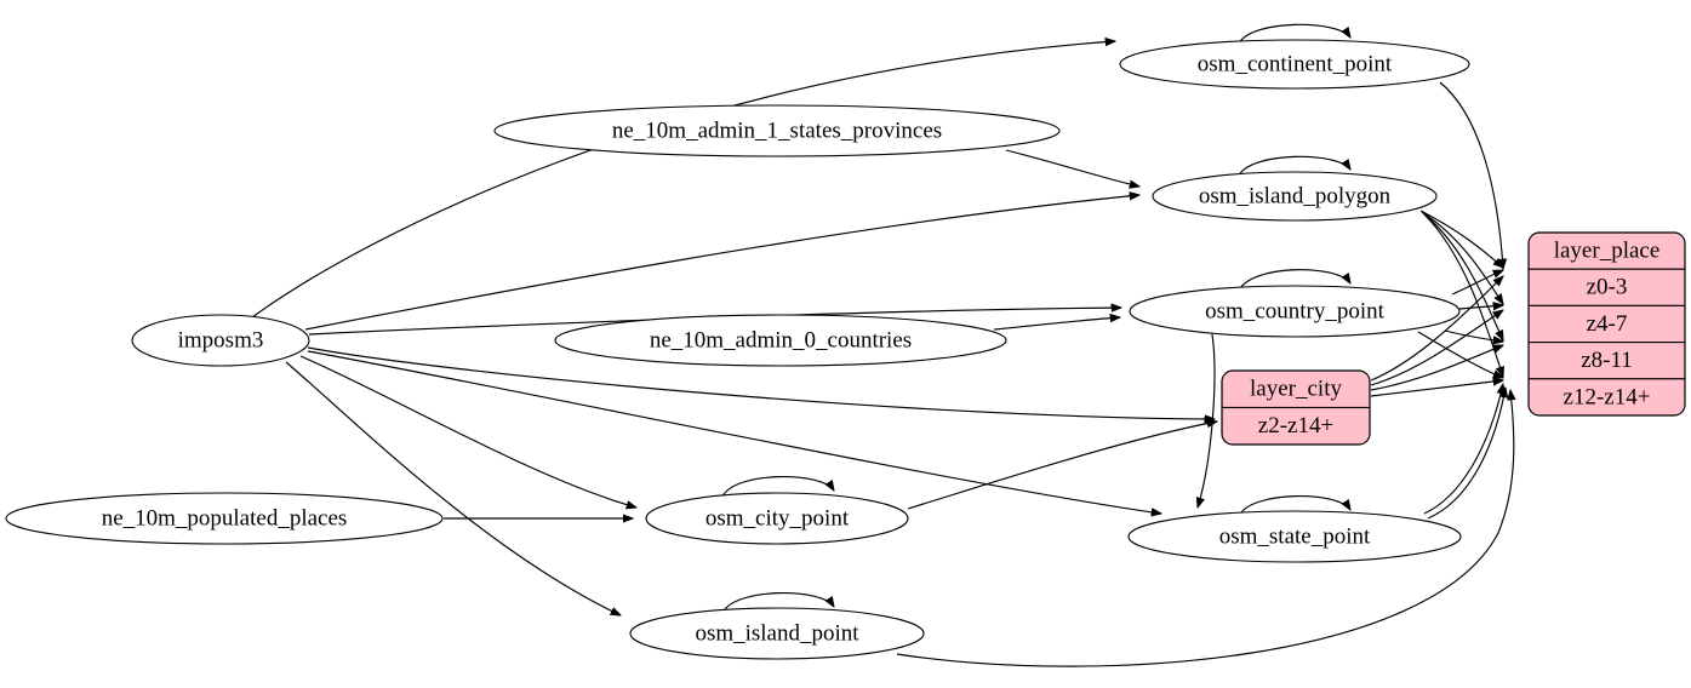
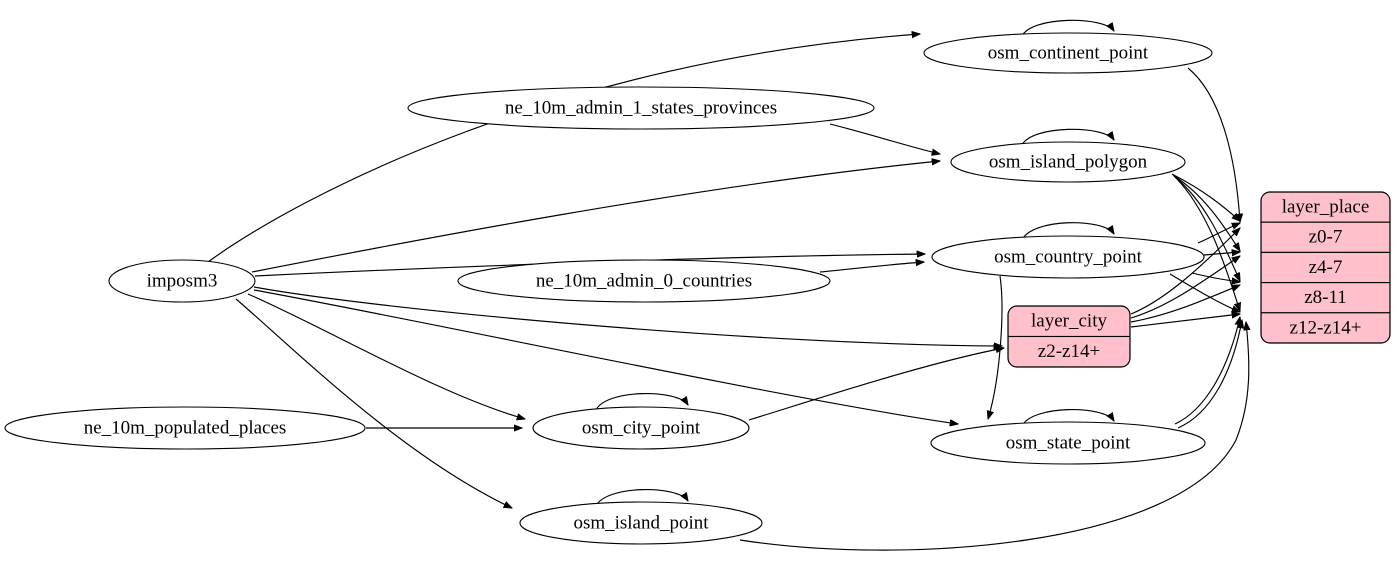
  imposm3
  ne_10m_admin_1_states_provinces
  ne_10m_admin_0_countries
  ne_10m_populated_places
  osm_continent_point
  osm_island_polygon
  osm_country_point
  osm_city_point
  osm_island_point
  osm_state_point
  layer_place
- z0-3
+ z0-7
  z4-7
  z8-11
  z12-z14+
  layer_city
  z2-z14+
